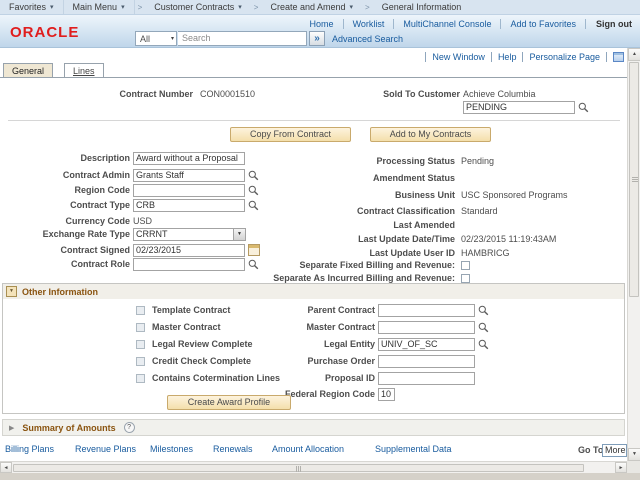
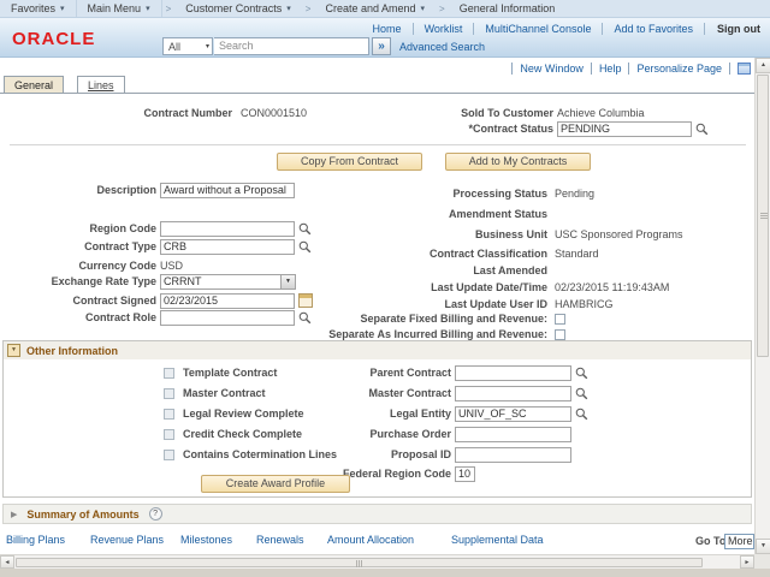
  Favorites
  Main Menu
  >
  Customer Contracts
  >
  Create and Amend
  >
  General Information
  ORACLE
  All
  Search
  »
  Advanced Search
  Home
  Worklist
  MultiChannel Console
  Add to Favorites
  Sign out
  New Window
  Help
  Personalize Page
  General
  Lines
  Contract Number
  CON0001510
  Sold To Customer
  Achieve Columbia
+ *Contract Status
  PENDING
  Copy From Contract
  Add to My Contracts
  Description
  Award without a Proposal
- Contract Admin
- Grants Staff
  Region Code
  Contract Type
  CRB
  Currency Code
  USD
  Exchange Rate Type
  CRRNT
  Contract Signed
  02/23/2015
  Contract Role
  Processing Status
  Pending
  Amendment Status
  Business Unit
  USC Sponsored Programs
  Contract Classification
  Standard
  Last Amended
  Last Update Date/Time
  02/23/2015 11:19:43AM
  Last Update User ID
  HAMBRICG
  Separate Fixed Billing and Revenue:
  Separate As Incurred Billing and Revenue:
  Other Information
  Template Contract
  Parent Contract
  Master Contract
  Master Contract
  Legal Review Complete
  Legal Entity
  UNIV_OF_SC
  Credit Check Complete
  Purchase Order
  Contains Cotermination Lines
  Proposal ID
  Federal Region Code
  10
  Create Award Profile
  Summary of Amounts
  Billing Plans
  Revenue Plans
  Milestones
  Renewals
  Amount Allocation
  Supplemental Data
  Go To
  More
